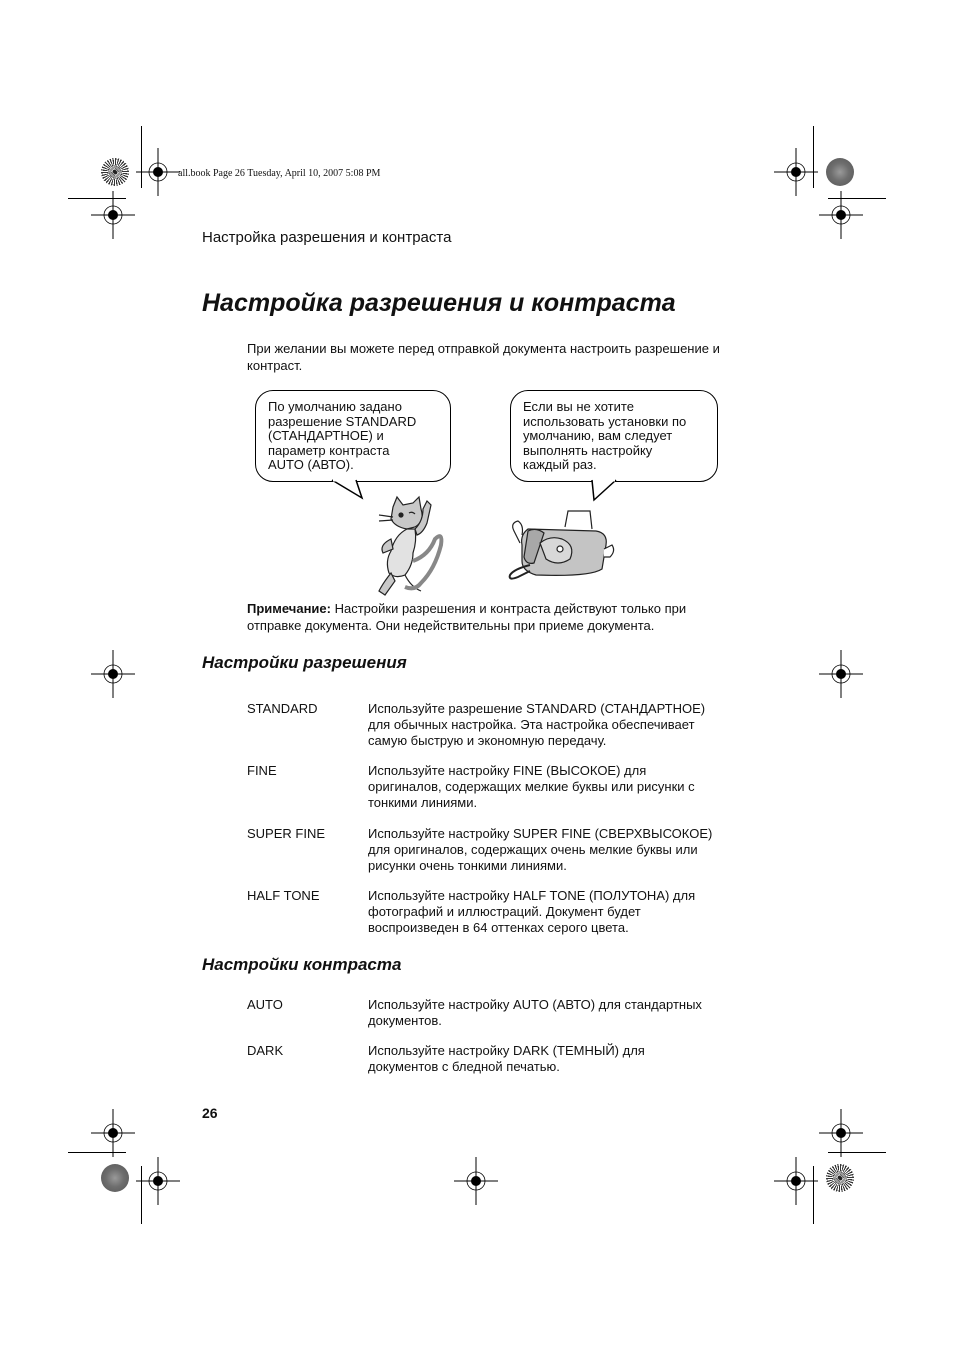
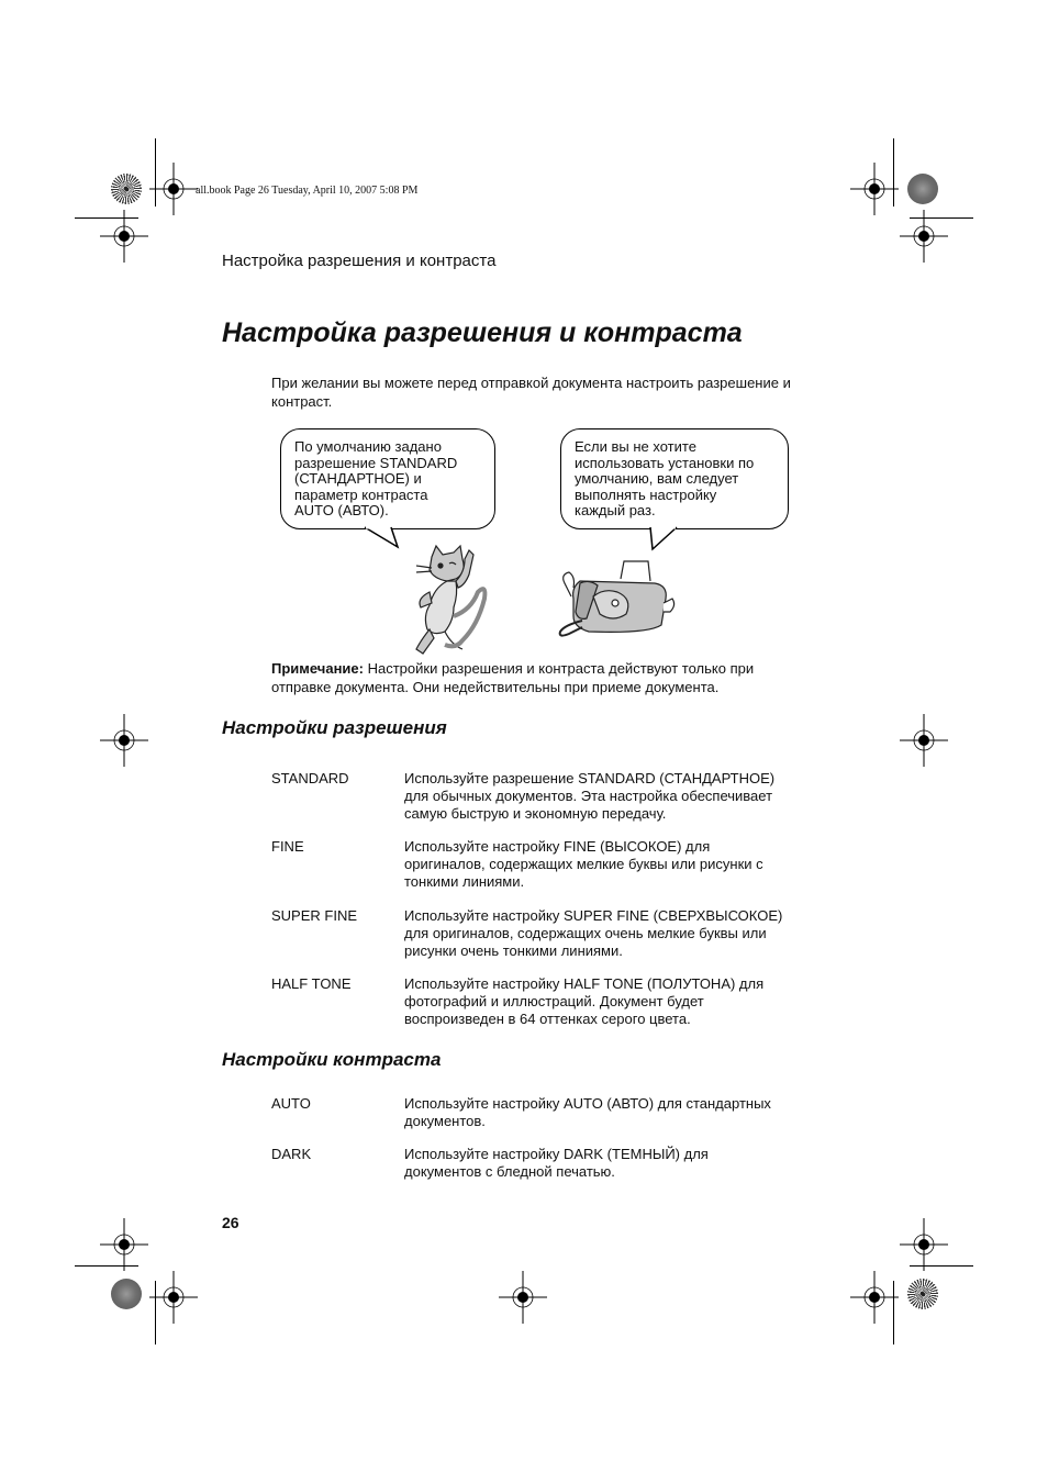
  all.book Page 26 Tuesday, April 10, 2007 5:08 PM
  Настройка разрешения и контраста
  Настройка разрешения и контраста
  При желании вы можете перед отправкой документа настроить разрешение и контраст.
  По умолчанию задано
  разрешение STANDARD
  (СТАНДАРТНОЕ) и
  параметр контраста
  AUTO (АВТО).
  Если вы не хотите
  использовать установки по
  умолчанию, вам следует
  выполнять настройку
  каждый раз.
  Примечание: Настройки разрешения и контраста действуют только при
  отправке документа. Они недействительны при приеме документа.
  Настройки разрешения
  STANDARD
  Используйте разрешение STANDARD (СТАНДАРТНОЕ)
- для обычных настройка. Эта настройка обеспечивает
+ для обычных документов. Эта настройка обеспечивает
  самую быструю и экономную передачу.
  FINE
  Используйте настройку FINE (ВЫСОКОЕ) для
  оригиналов, содержащих мелкие буквы или рисунки с
  тонкими линиями.
  SUPER FINE
  Используйте настройку SUPER FINE (СВЕРХВЫСОКОЕ)
  для оригиналов, содержащих очень мелкие буквы или
  рисунки очень тонкими линиями.
  HALF TONE
  Используйте настройку HALF TONE (ПОЛУТОНА) для
  фотографий и иллюстраций. Документ будет
  воспроизведен в 64 оттенках серого цвета.
  Настройки контраста
  AUTO
  Используйте настройку AUTO (АВТО) для стандартных
  документов.
  DARK
  Используйте настройку DARK (ТЕМНЫЙ) для
  документов с бледной печатью.
  26
